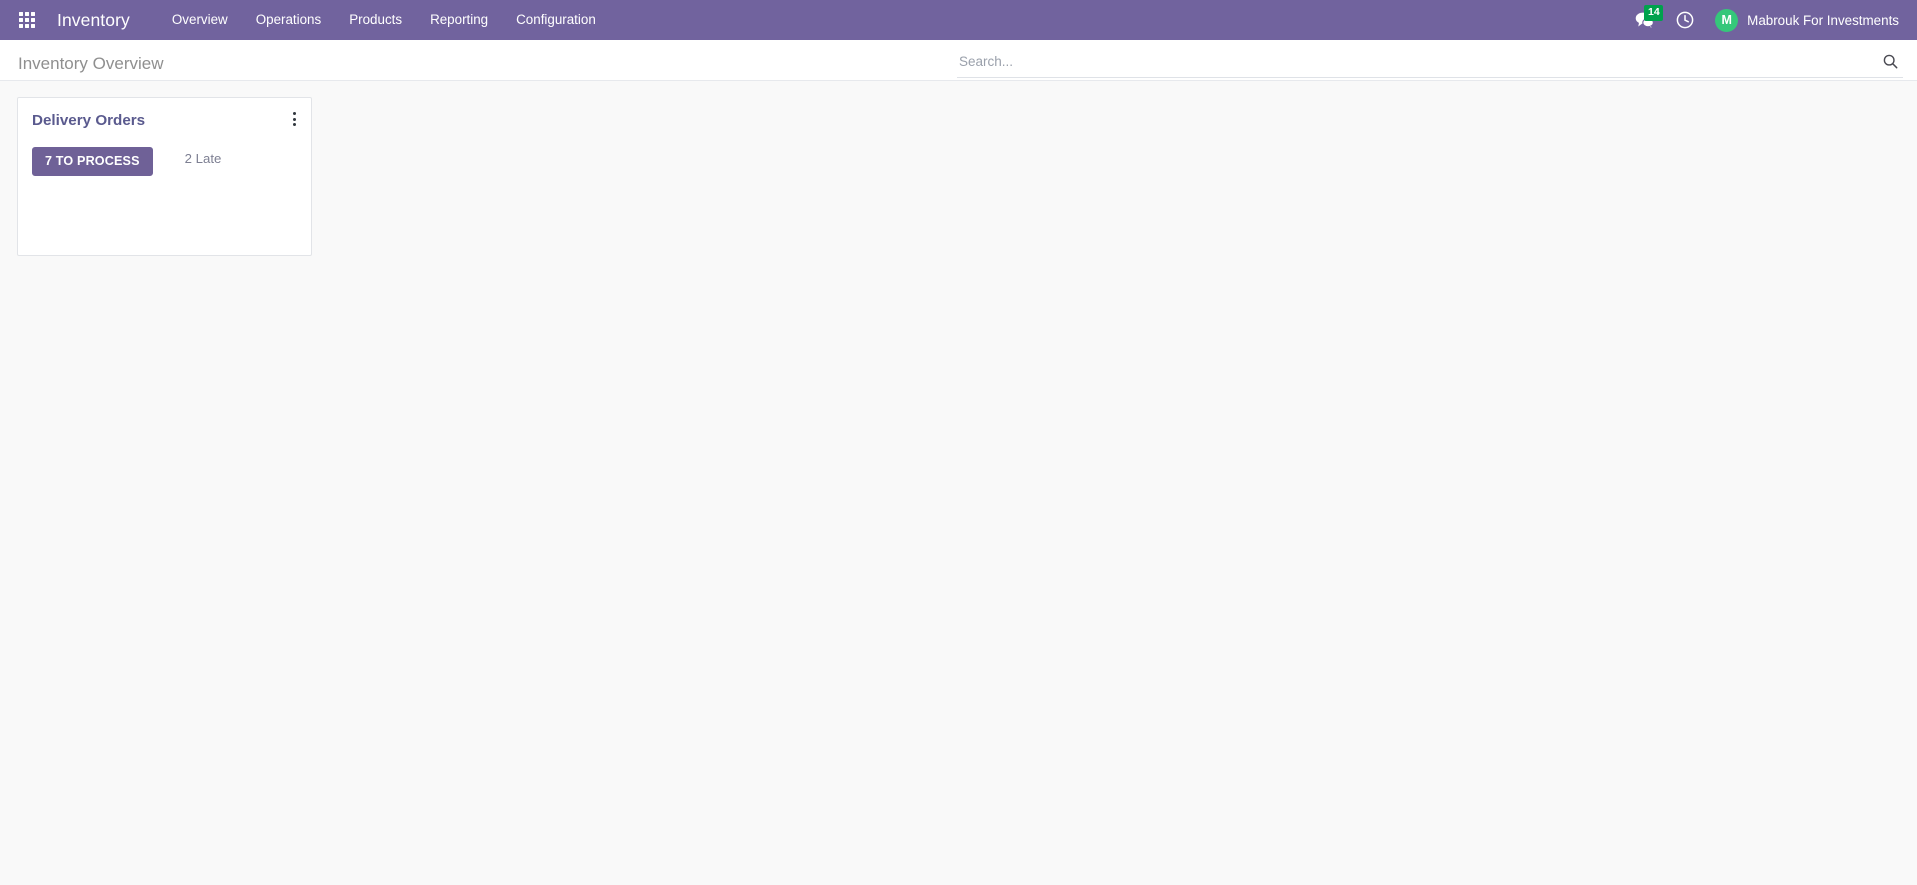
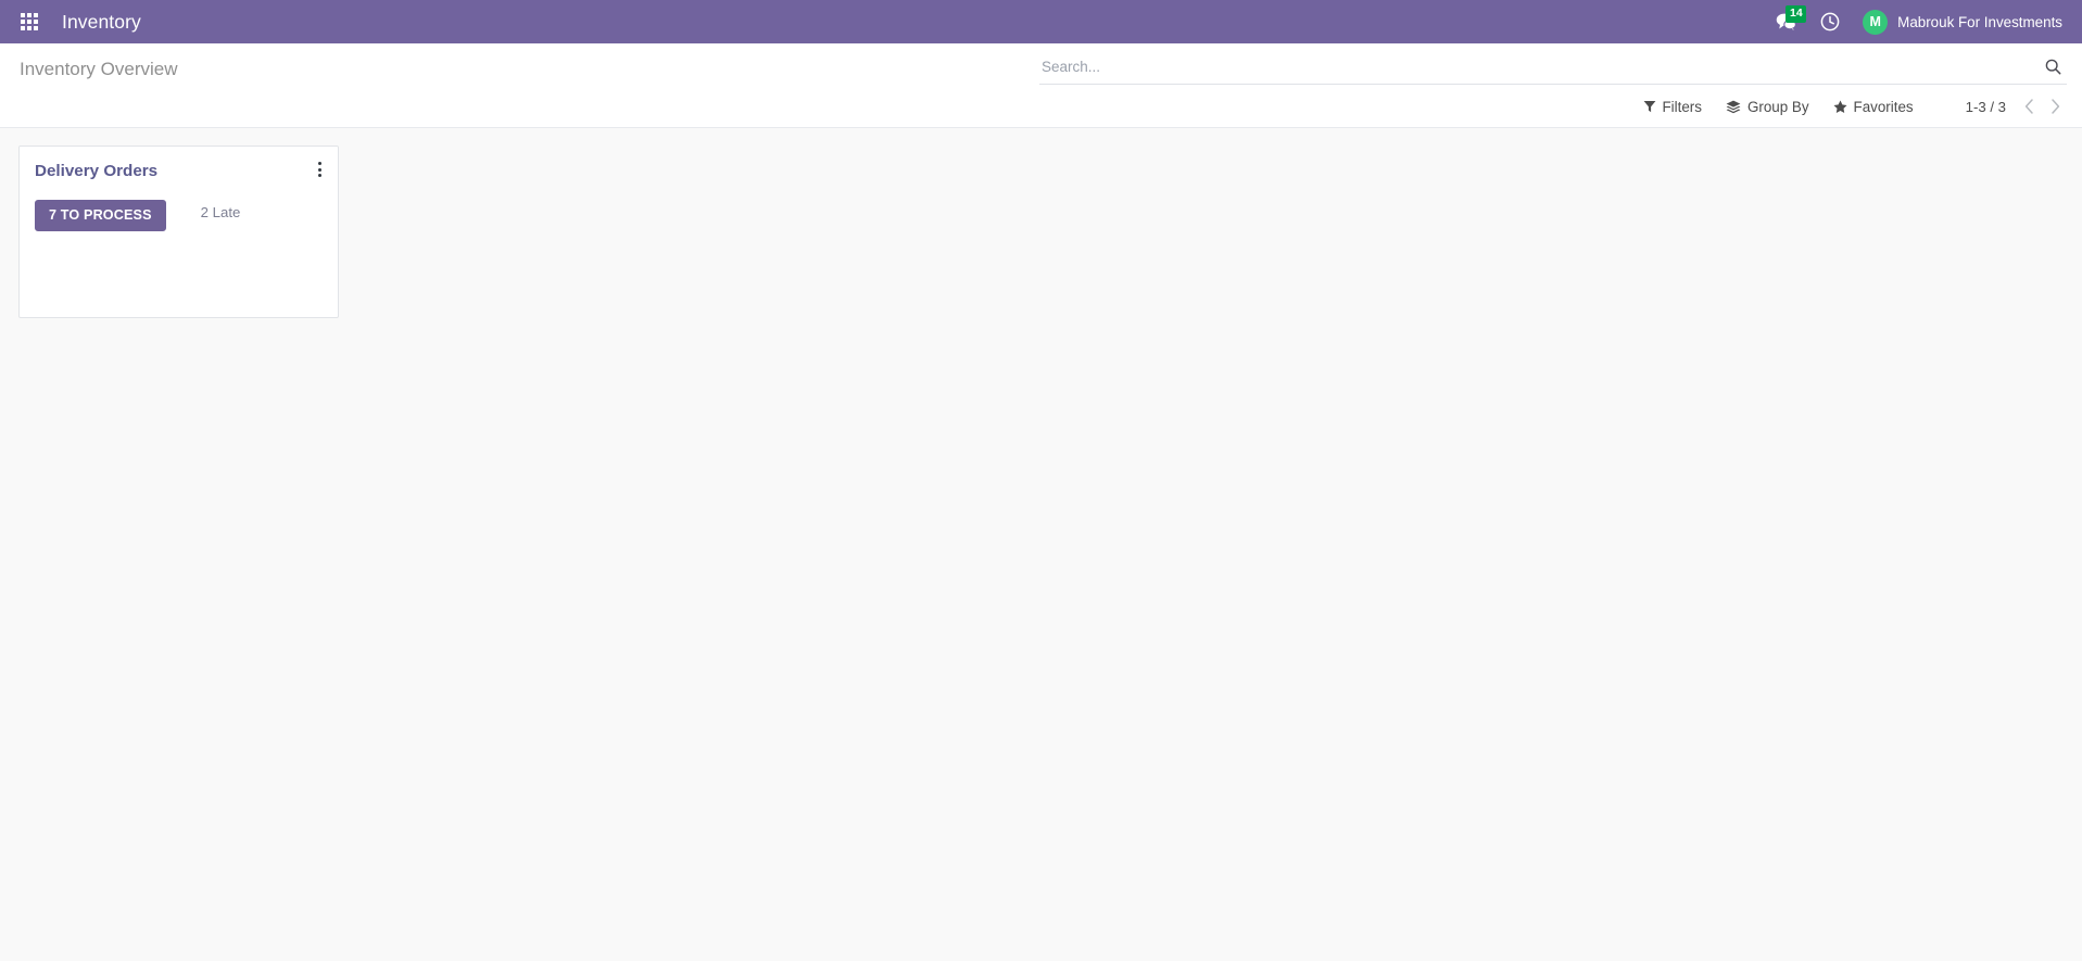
  Inventory
- Overview
- Operations
- Products
- Reporting
- Configuration
  14
  M
  Mabrouk For Investments
  Inventory Overview
  Search...
+ Filters
+ Group By
+ Favorites
+ 1-3 / 3
  Delivery Orders
  7 TO PROCESS
  2 Late
